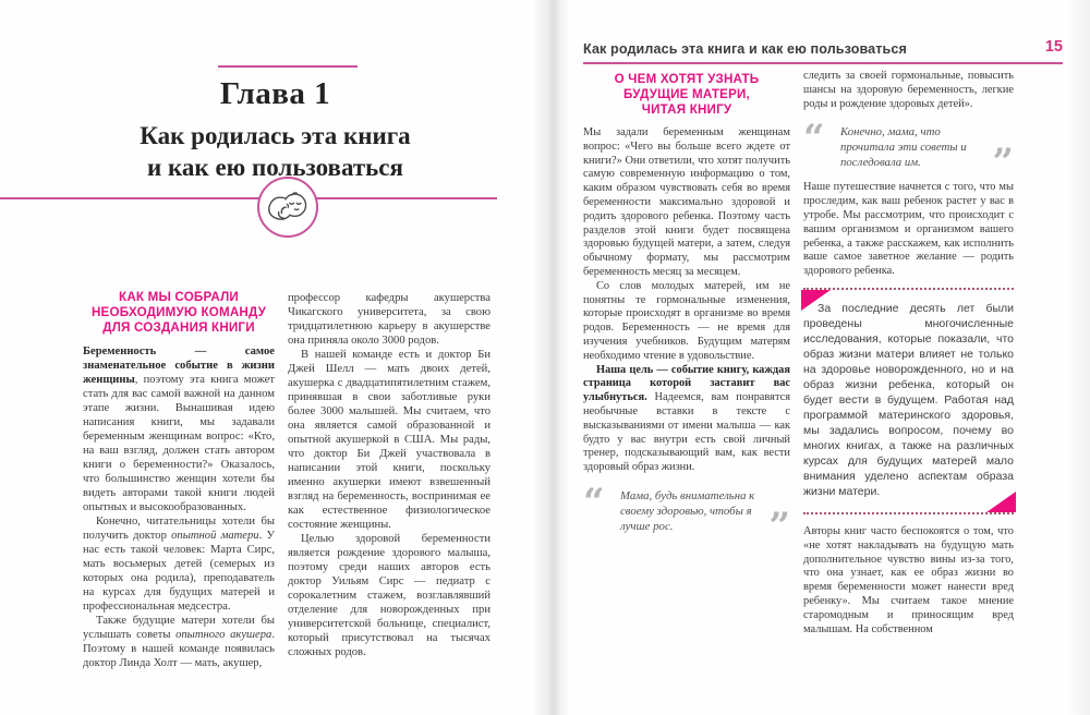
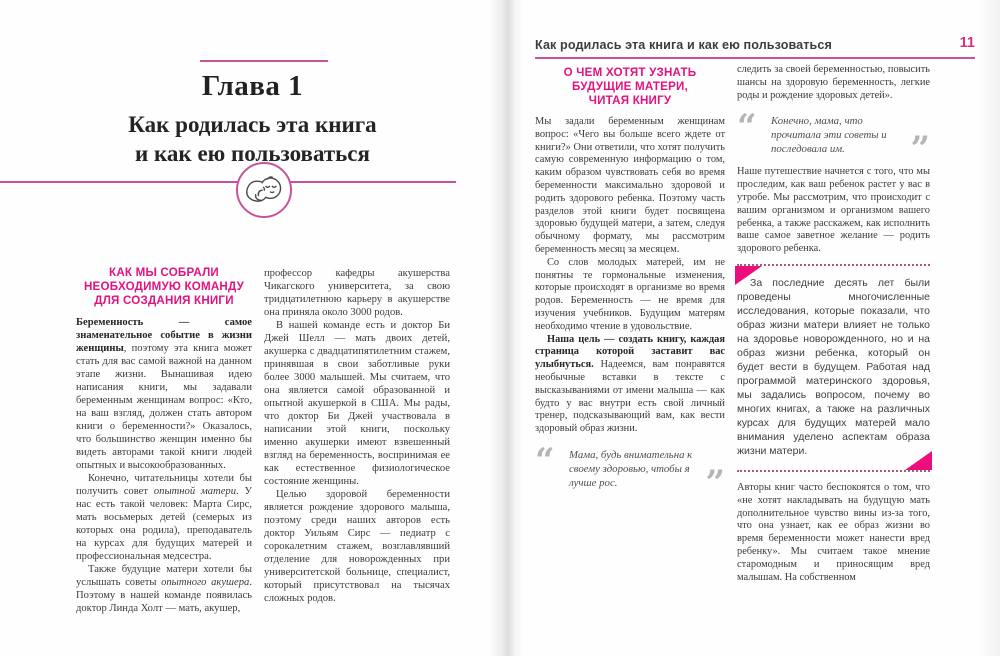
  Глава 1
  Как родилась эта книга
  и как ею пользоваться
  КАК МЫ СОБРАЛИ
  НЕОБХОДИМУЮ КОМАНДУ
  ДЛЯ СОЗДАНИЯ КНИГИ
- Беременность — самое знаменательное событие в жизни женщины, поэтому эта книга может стать для вас самой важной на данном этапе жизни. Вынашивая идею написания книги, мы задавали беременным женщинам вопрос: «Кто, на ваш взгляд, должен стать автором книги о беременности?» Оказалось, что большинство женщин хотели бы видеть авторами такой книги людей опытных и высокообразованных.
+ Беременность — самое знаменательное событие в жизни женщины, поэтому эта книга может стать для вас самой важной на данном этапе жизни. Вынашивая идею написания книги, мы задавали беременным женщинам вопрос: «Кто, на ваш взгляд, должен стать автором книги о беременности?» Оказалось, что большинство женщин именно бы видеть авторами такой книги людей опытных и высокообразованных.
- Конечно, читательницы хотели бы получить доктор опытной матери. У нас есть такой человек: Марта Сирс, мать восьмерых детей (семерых из которых она родила), преподаватель на курсах для будущих матерей и профессиональная медсестра.
+ Конечно, читательницы хотели бы получить совет опытной матери. У нас есть такой человек: Марта Сирс, мать восьмерых детей (семерых из которых она родила), преподаватель на курсах для будущих матерей и профессиональная медсестра.
  Также будущие матери хотели бы услышать советы опытного акушера. Поэтому в нашей команде появилась доктор Линда Холт — мать, акушер,
  профессор кафедры акушерства Чикагского университета, за свою тридцатилетнюю карьеру в акушерстве она приняла около 3000 родов.
  В нашей команде есть и доктор Би Джей Шелл — мать двоих детей, акушерка с двадцатипятилетним стажем, принявшая в свои заботливые руки более 3000 малышей. Мы считаем, что она является самой образованной и опытной акушеркой в США. Мы рады, что доктор Би Джей участвовала в написании этой книги, поскольку именно акушерки имеют взвешенный взгляд на беременность, воспринимая ее как естественное физиологическое состояние женщины.
  Целью здоровой беременности является рождение здорового малыша, поэтому среди наших авторов есть доктор Уильям Сирс — педиатр с сорокалетним стажем, возглавлявший отделение для новорожденных при университетской больнице, специалист, который присутствовал на тысячах сложных родов.
  Как родилась эта книга и как ею пользоваться
- 15
+ 11
  О ЧЕМ ХОТЯТ УЗНАТЬ
  БУДУЩИЕ МАТЕРИ,
  ЧИТАЯ КНИГУ
  Мы задали беременным женщинам вопрос: «Чего вы больше всего ждете от книги?» Они ответили, что хотят получить самую современную информацию о том, каким образом чувствовать себя во время беременности максимально здоровой и родить здорового ребенка. Поэтому часть разделов этой книги будет посвящена здоровью будущей матери, а затем, следуя обычному формату, мы рассмотрим беременность месяц за месяцем.
  Со слов молодых матерей, им не понятны те гормональные изменения, которые происходят в организме во время родов. Беременность — не время для изучения учебников. Будущим матерям необходимо чтение в удовольствие.
- Наша цель — событие книгу, каждая страница которой заставит вас улыбнуться. Надеемся, вам понравятся необычные вставки в тексте с высказываниями от имени малыша — как будто у вас внутри есть свой личный тренер, подсказывающий вам, как вести здоровый образ жизни.
+ Наша цель — создать книгу, каждая страница которой заставит вас улыбнуться. Надеемся, вам понравятся необычные вставки в тексте с высказываниями от имени малыша — как будто у вас внутри есть свой личный тренер, подсказывающий вам, как вести здоровый образ жизни.
  “
  Мама, будь внимательна к своему здоровью, чтобы я лучше рос.
  ”
- следить за своей гормональные, повысить шансы на здоровую беременность, легкие роды и рождение здоровых детей».
+ следить за своей беременностью, повысить шансы на здоровую беременность, легкие роды и рождение здоровых детей».
  “
  Конечно, мама, что прочитала эти советы и последовала им.
  ”
  Наше путешествие начнется с того, что мы проследим, как ваш ребенок растет у вас в утробе. Мы рассмотрим, что происходит с вашим организмом и организмом вашего ребенка, а также расскажем, как исполнить ваше самое заветное желание — родить здорового ребенка.
  За последние десять лет были проведены многочисленные исследования, которые показали, что образ жизни матери влияет не только на здоровье новорожденного, но и на образ жизни ребенка, который он будет вести в будущем. Работая над программой материнского здоровья, мы задались вопросом, почему во многих книгах, а также на различных курсах для будущих матерей мало внимания уделено аспектам образа жизни матери.
  Авторы книг часто беспокоятся о том, что «не хотят накладывать на будущую мать дополнительное чувство вины из-за того, что она узнает, как ее образ жизни во время беременности может нанести вред ребенку». Мы считаем такое мнение старомодным и приносящим вред малышам. На собственном
